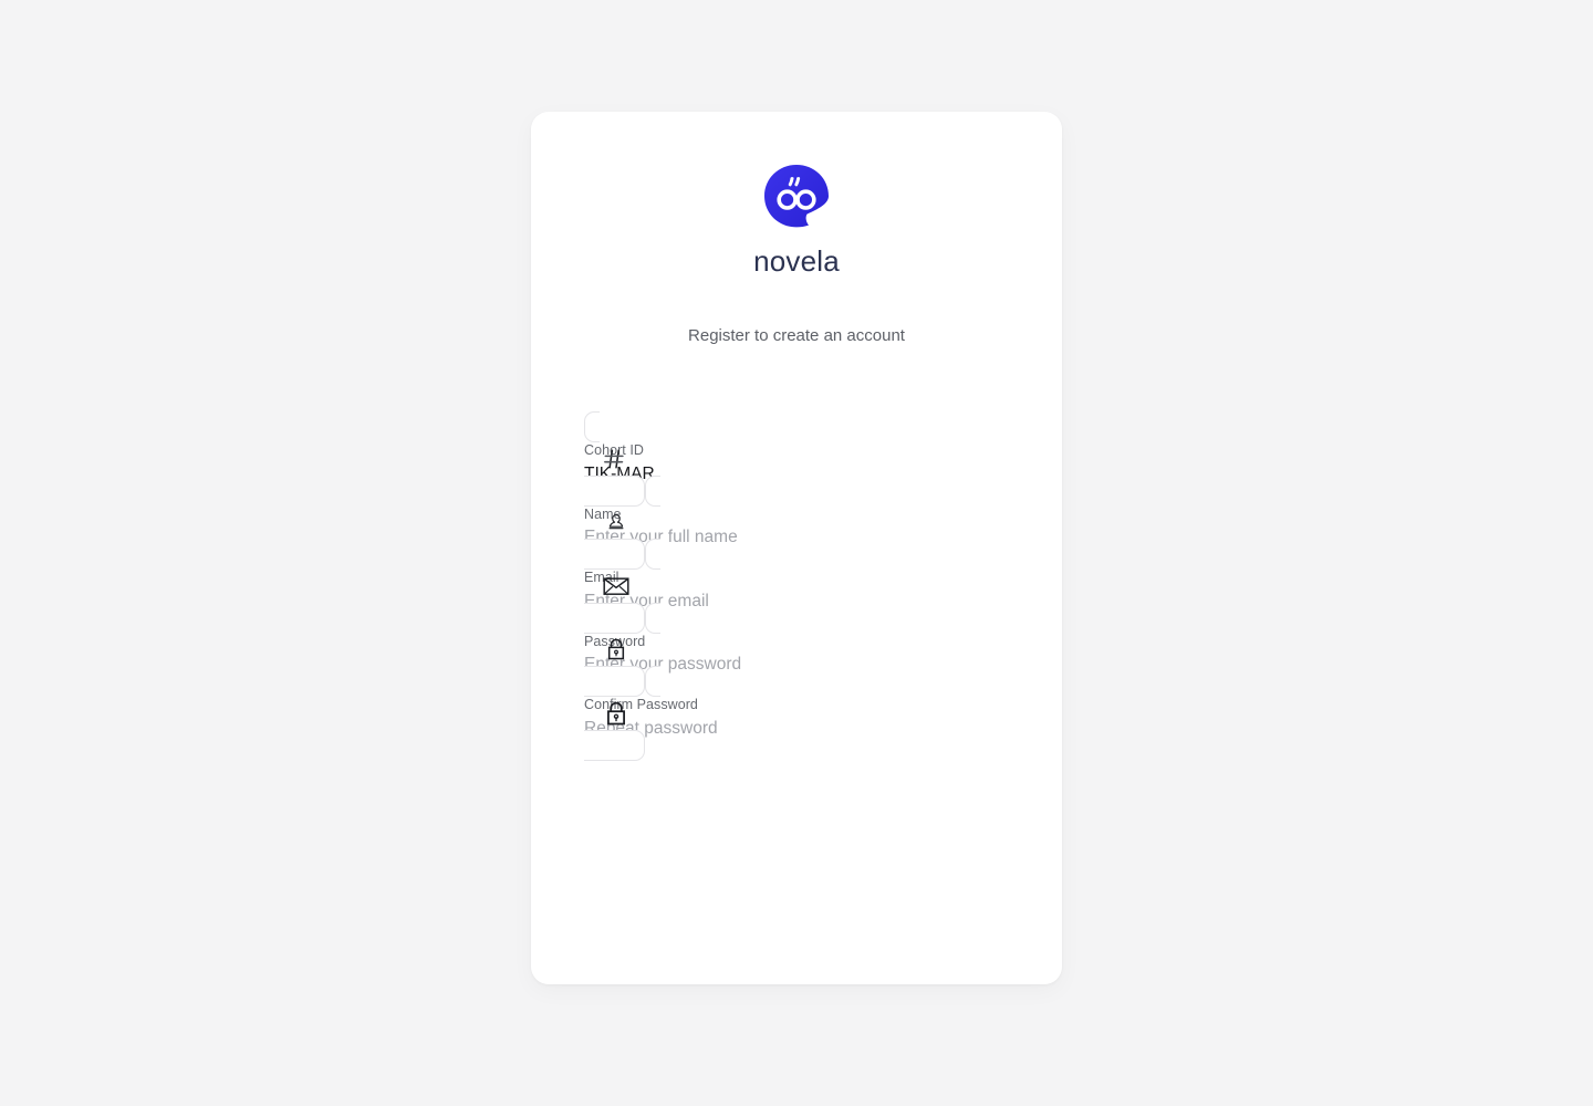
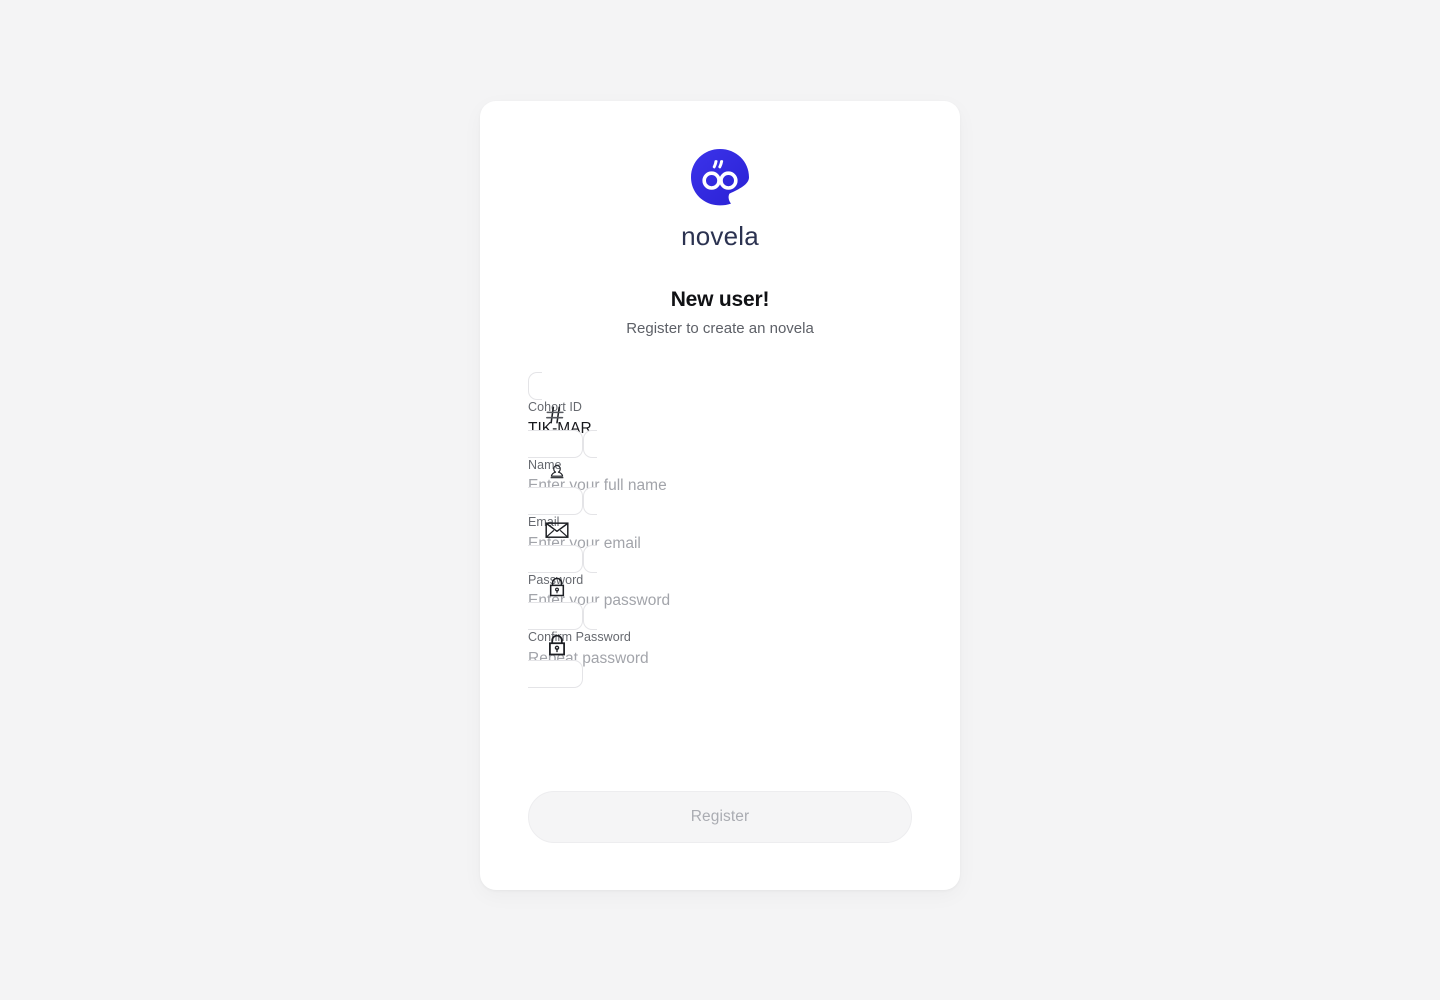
  novela
+ New user!
- Register to create an account
+ Register to create an novela
  Cohort ID
  TIK-MAR
  Name
  Enter yo full name
  Email
  Enter yo email
  Passord
  Enter yo password
  Conirm Password
  Repeat password
+ Register
